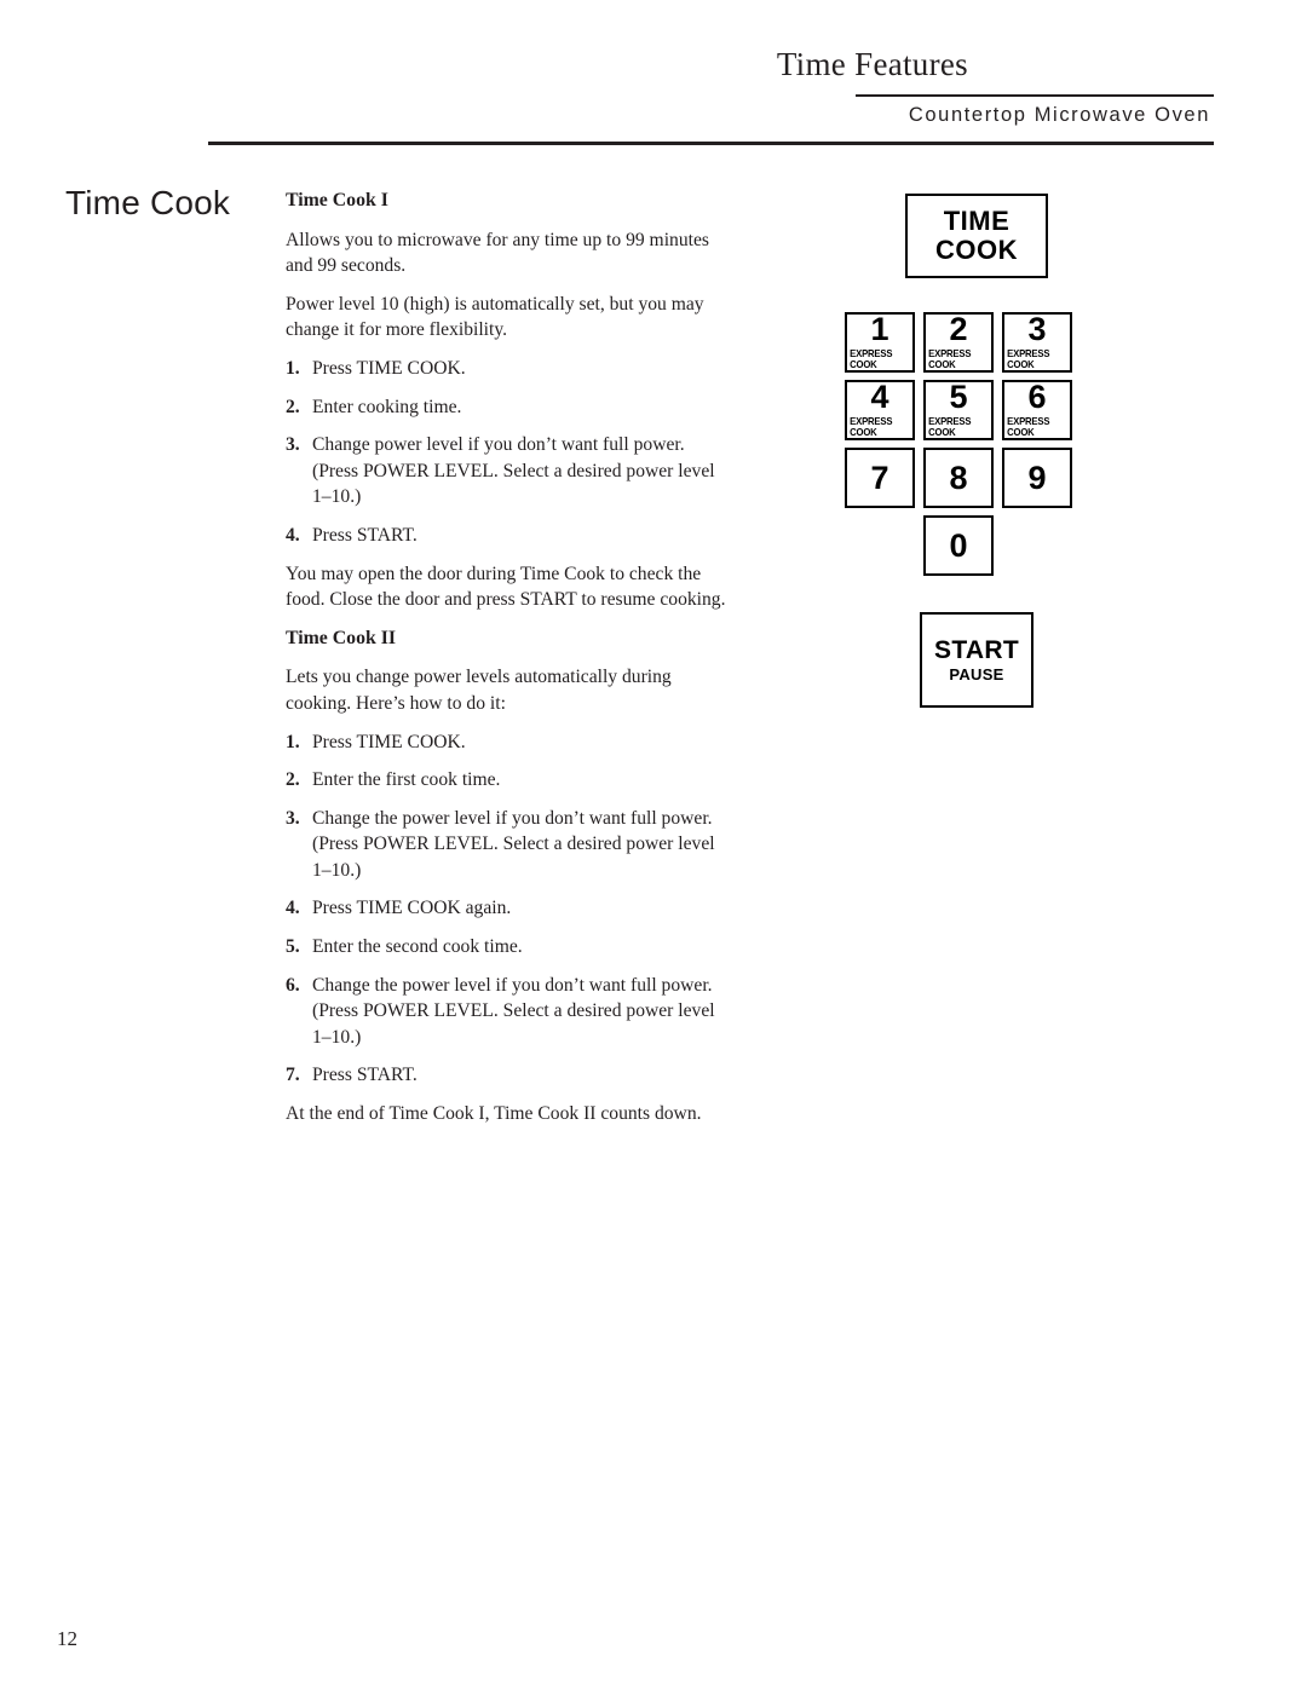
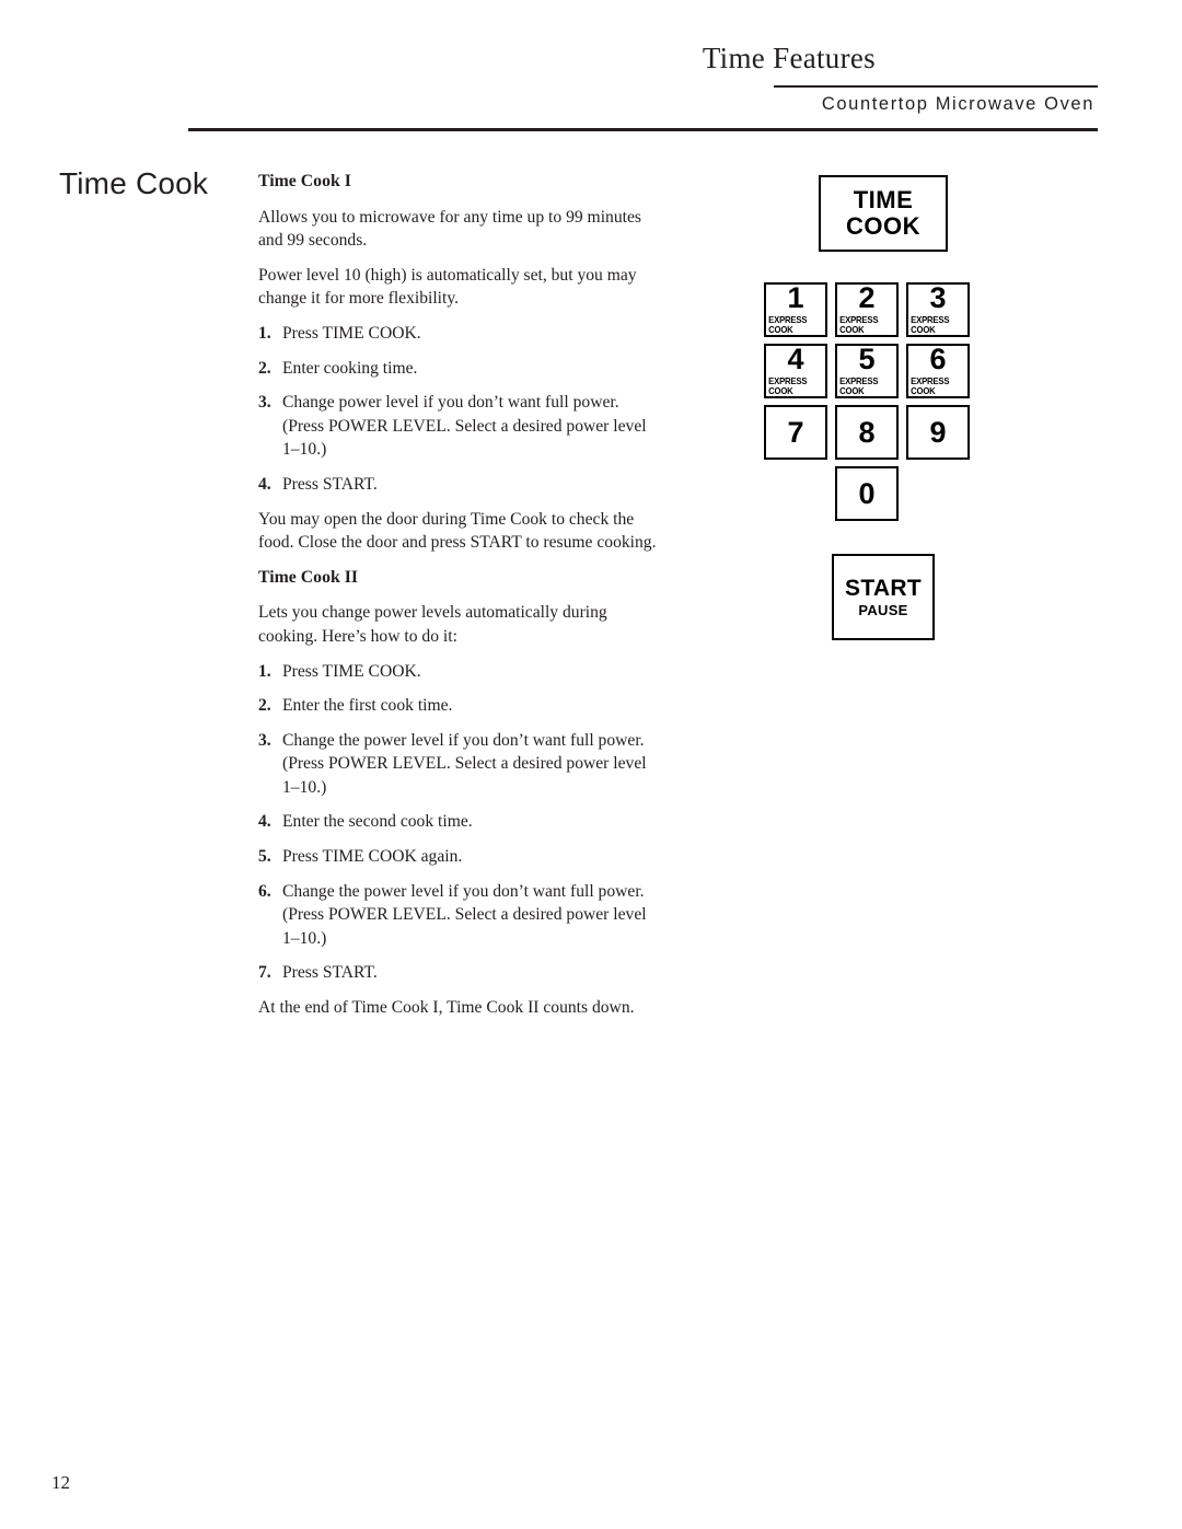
  Time Features
  Countertop Microwave Oven
  Time Cook
  Time Cook I
  Allows you to microwave for any time up to 99 minutes and 99 seconds.
  Power level 10 (high) is automatically set, but you may change it for more flexibility.
  1.
  Press TIME COOK.
  2.
  Enter cooking time.
  3.
  Change power level if you don’t want full power. (Press POWER LEVEL. Select a desired power level 1–10.)
  4.
  Press START.
  You may open the door during Time Cook to check the food. Close the door and press START to resume cooking.
  Time Cook II
  Lets you change power levels automatically during cooking. Here’s how to do it:
  1.
  Press TIME COOK.
  2.
  Enter the first cook time.
  3.
  Change the power level if you don’t want full power. (Press POWER LEVEL. Select a desired power level 1–10.)
  4.
- Press TIME COOK again.
+ Enter the second cook time.
  5.
- Enter the second cook time.
+ Press TIME COOK again.
  6.
  Change the power level if you don’t want full power. (Press POWER LEVEL. Select a desired power level 1–10.)
  7.
  Press START.
  At the end of Time Cook I, Time Cook II counts down.
  TIME
  COOK
  1
  EXPRESS COOK
  2
  EXPRESS COOK
  3
  EXPRESS COOK
  4
  EXPRESS COOK
  5
  EXPRESS COOK
  6
  EXPRESS COOK
  7
  8
  9
  0
  START
  PAUSE
  12
